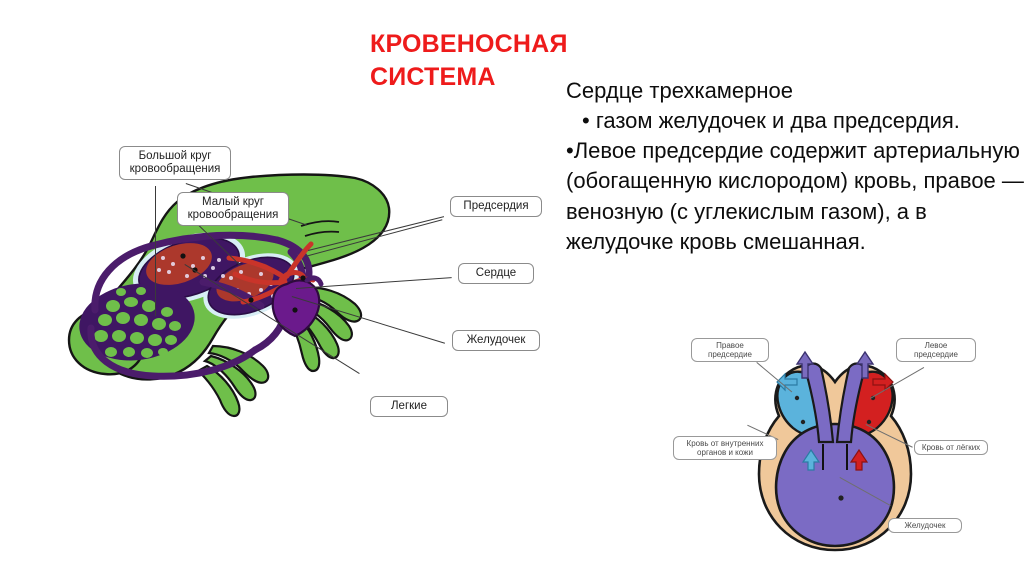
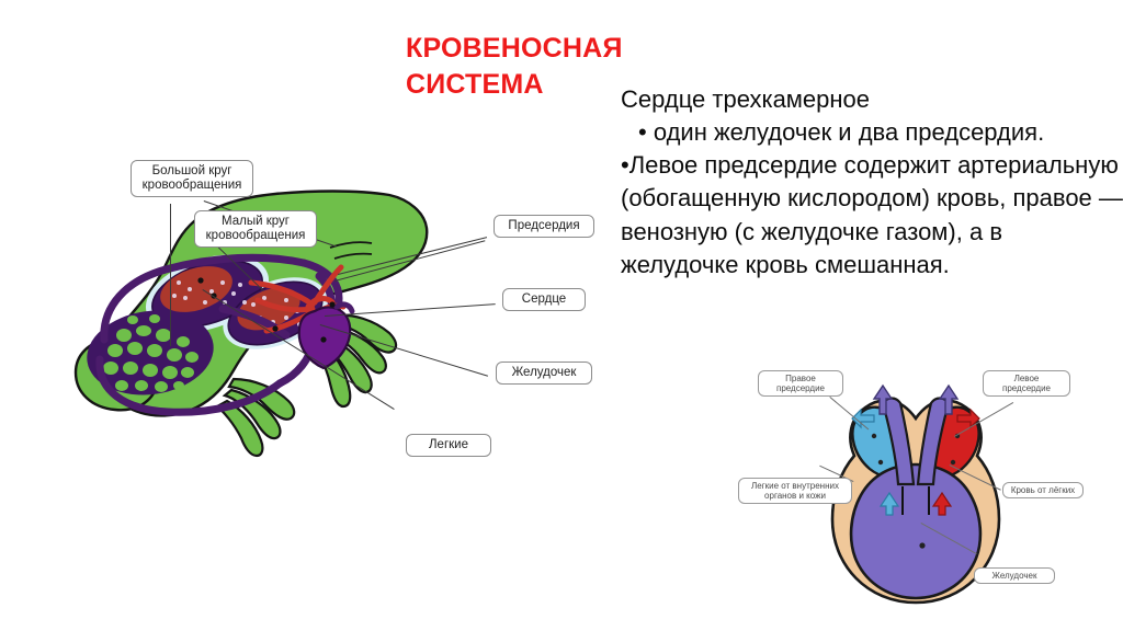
  КРОВЕНОСНАЯ
  СИСТЕМА
  Сердце трехкамерное
- • газом желудочек и два предсердия.
+ • один желудочек и два предсердия.
- •Левое предсердие содержит артериальную (обогащенную кислородом) кровь, правое — венозную (с углекислым газом), а в желудочке кровь смешанная.
+ •Левое предсердие содержит артериальную (обогащенную кислородом) кровь, правое — венозную (с желудочке газом), а в желудочке кровь смешанная.
  Большой круг кровообращения
  Малый круг кровообращения
  Предсердия
  Сердце
  Желудочек
  Легкие
  Правое предсердие
  Левое предсердие
- Кровь от внутренних органов и кожи
+ Легкие от внутренних органов и кожи
  Кровь от лёгких
  Желудочек
